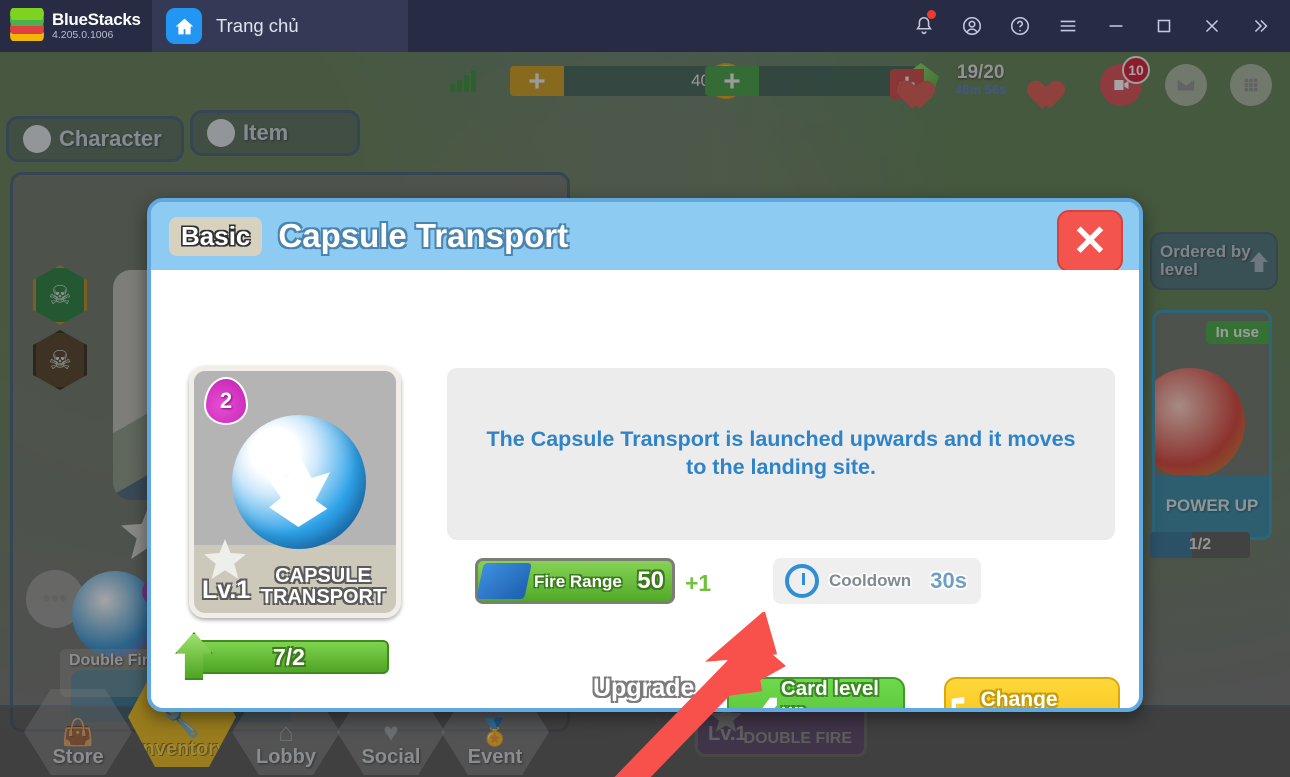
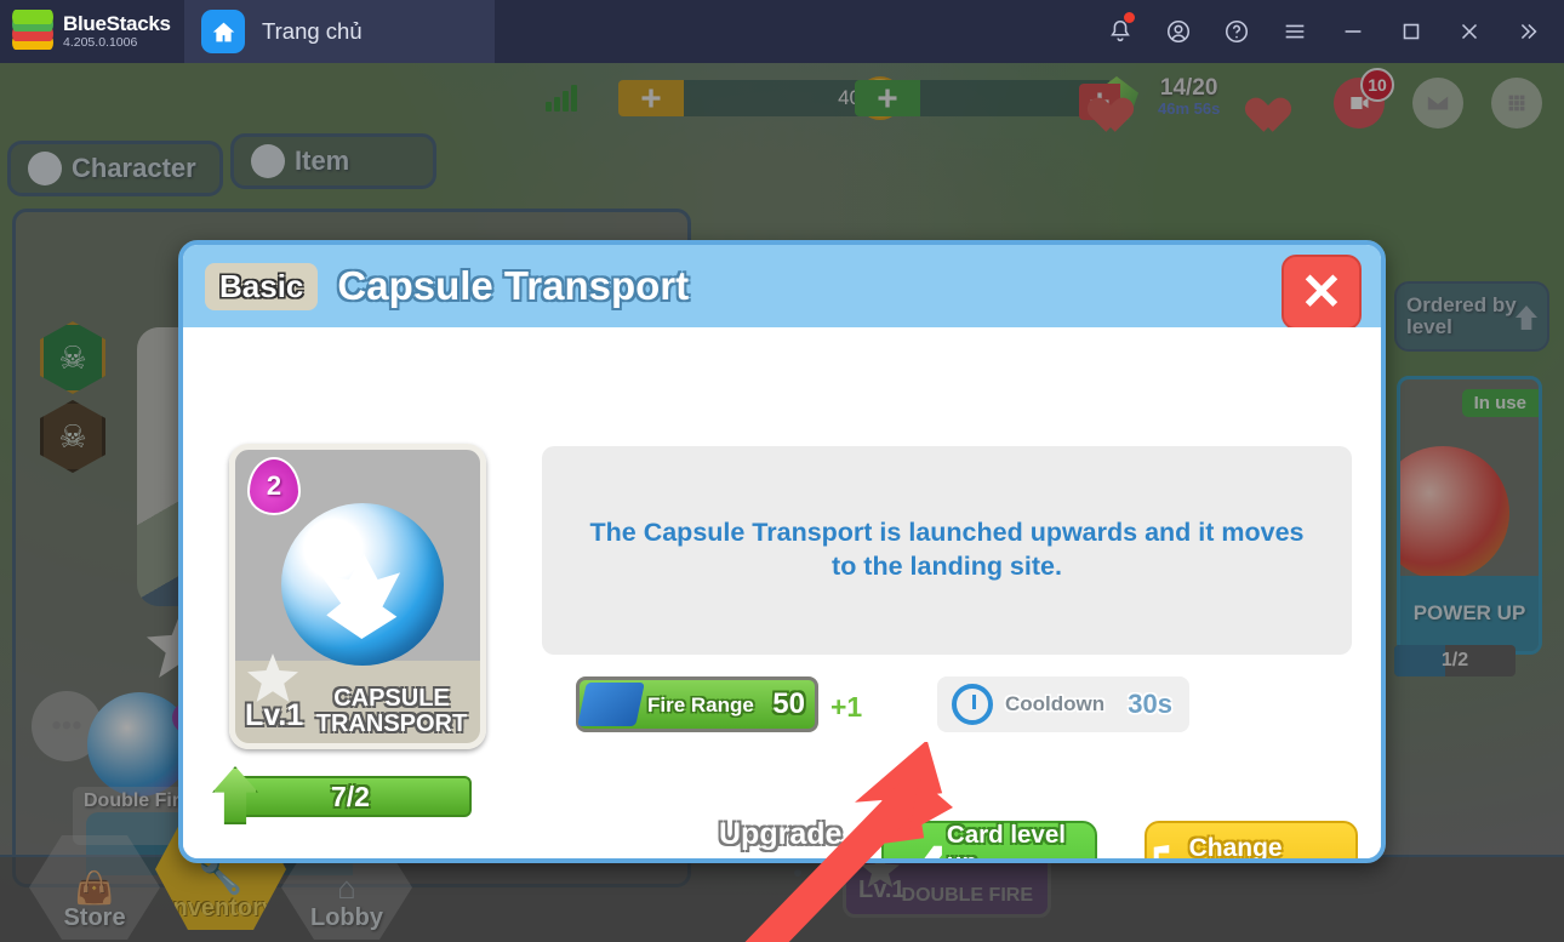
  BlueStacks
  4.205.0.1006
  Trang chủ
- 19/20
+ 14/20
  46m 56s
  10
  Character
  Item
  Ordered by level
  In use
  POWER UP
  1/2
  Double Fir
  Lv.1
  DOUBLE FIRE
  👜
  Store
  🔧
  nventor
  ⌂
  Lobby
- ♥
- Social
- 🏅
- Event
  Basic
  Capsule Transport
  ✕
  2
  Lv.1
  CAPSULE TRANSPORT
  7/2
  The Capsule Transport is launched upwards and it moves to the landing site.
  Fire Range
  50
  +1
  Cooldown
  30s
  Upgrade
  Card level
